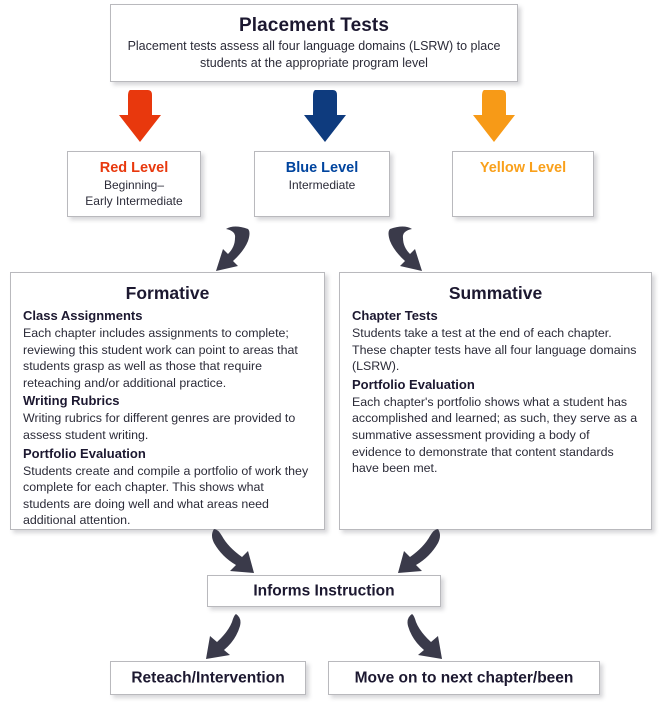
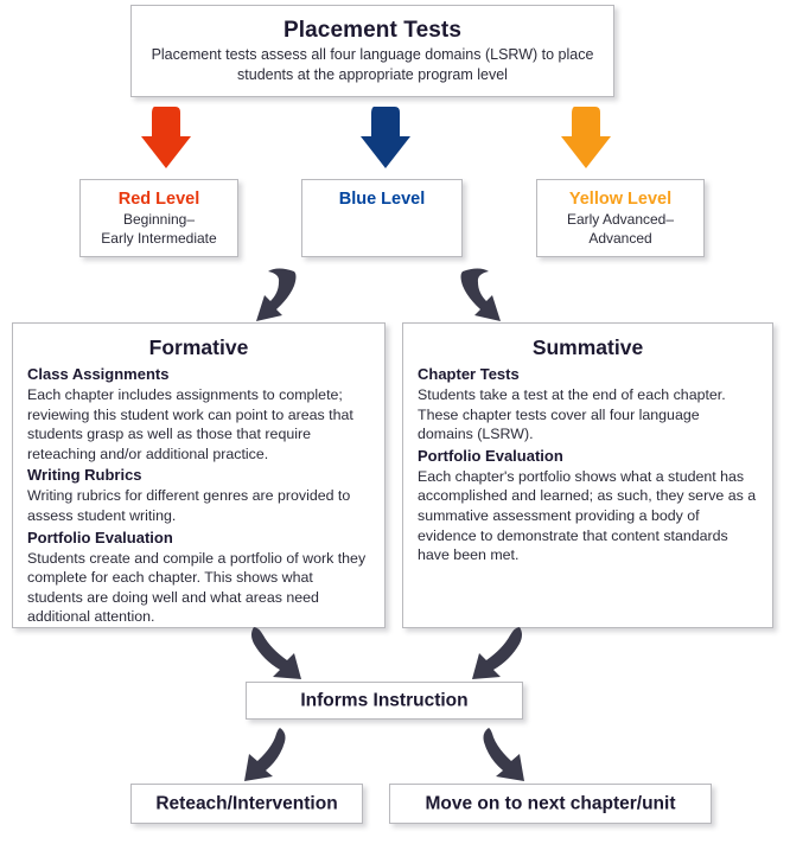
  Placement Tests
  Placement tests assess all four language domains (LSRW) to place students at the appropriate program level
  Red Level
  Beginning–
  Early Intermediate
  Blue Level
- Intermediate
  Yellow Level
+ Early Advanced–
+ Advanced
  Formative
  Class Assignments
  Each chapter includes assignments to complete; reviewing this student work can point to areas that students grasp as well as those that require reteaching and/or additional practice.
  Writing Rubrics
  Writing rubrics for different genres are provided to assess student writing.
  Portfolio Evaluation
  Students create and compile a portfolio of work they complete for each chapter. This shows what students are doing well and what areas need additional attention.
  Summative
  Chapter Tests
- Students take a test at the end of each chapter. These chapter tests have all four language domains (LSRW).
+ Students take a test at the end of each chapter. These chapter tests cover all four language domains (LSRW).
  Portfolio Evaluation
  Each chapter's portfolio shows what a student has accomplished and learned; as such, they serve as a summative assessment providing a body of evidence to demonstrate that content standards have been met.
  Informs Instruction
  Reteach/Intervention
- Move on to next chapter/been
+ Move on to next chapter/unit
